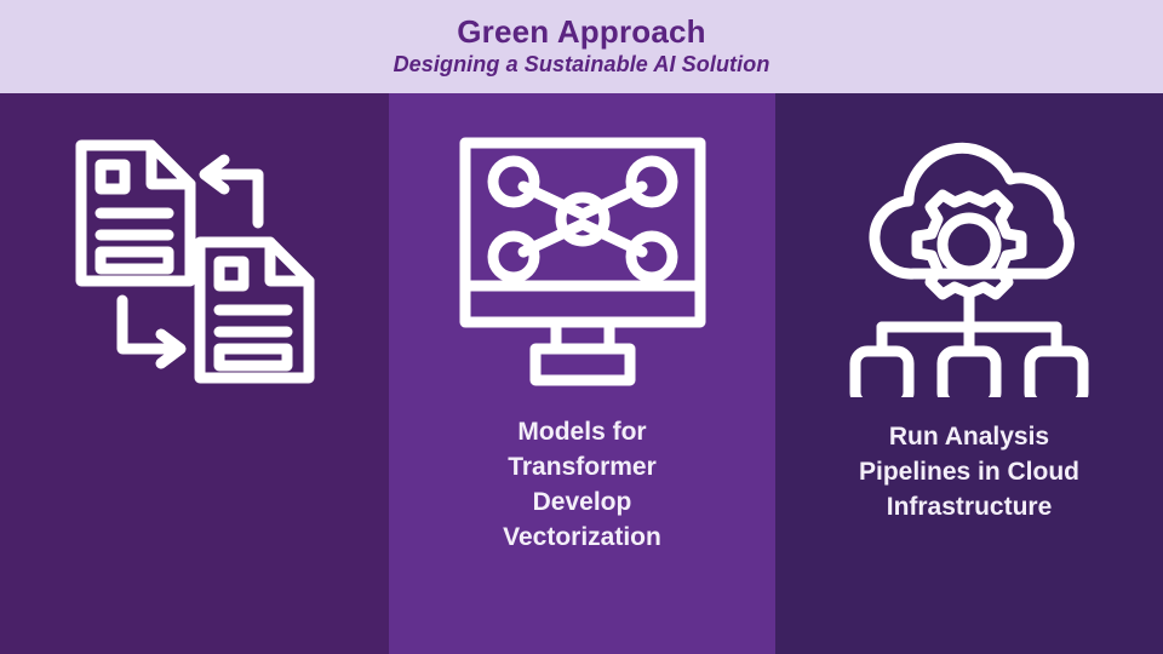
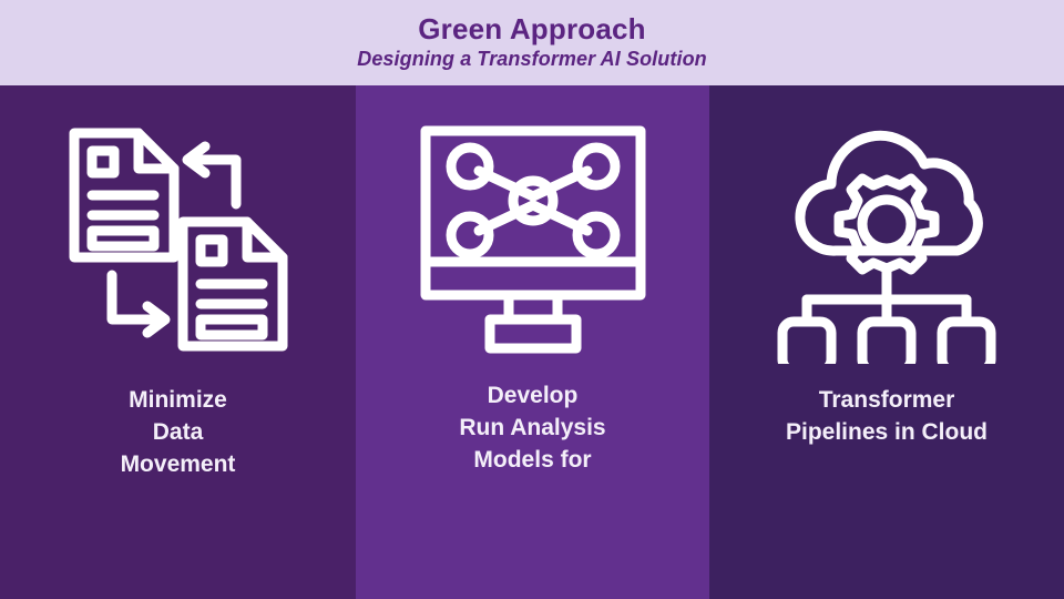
  Green Approach
- Designing a Sustainable AI Solution
+ Designing a Transformer AI Solution
+ Minimize
+ Data
+ Movement
- Models for
+ Develop
- Transformer
+ Run Analysis
- Develop
+ Models for
- Vectorization
- Run Analysis
+ Transformer
  Pipelines in Cloud
- Infrastructure
